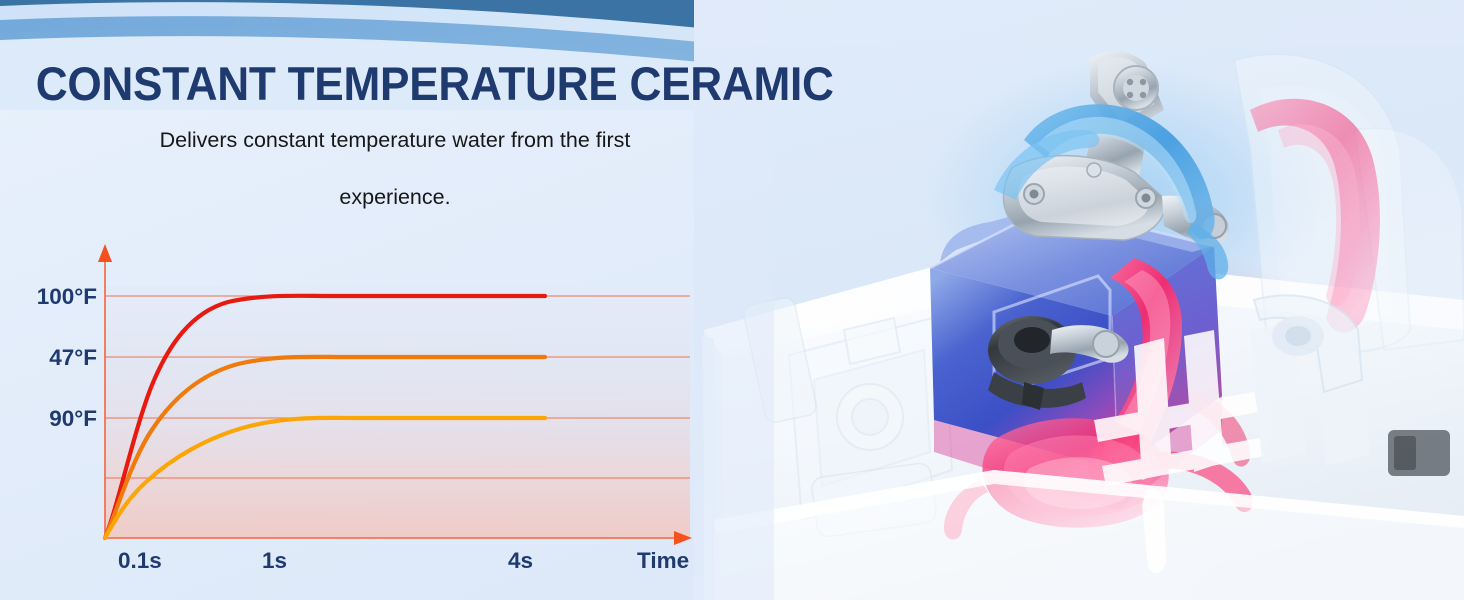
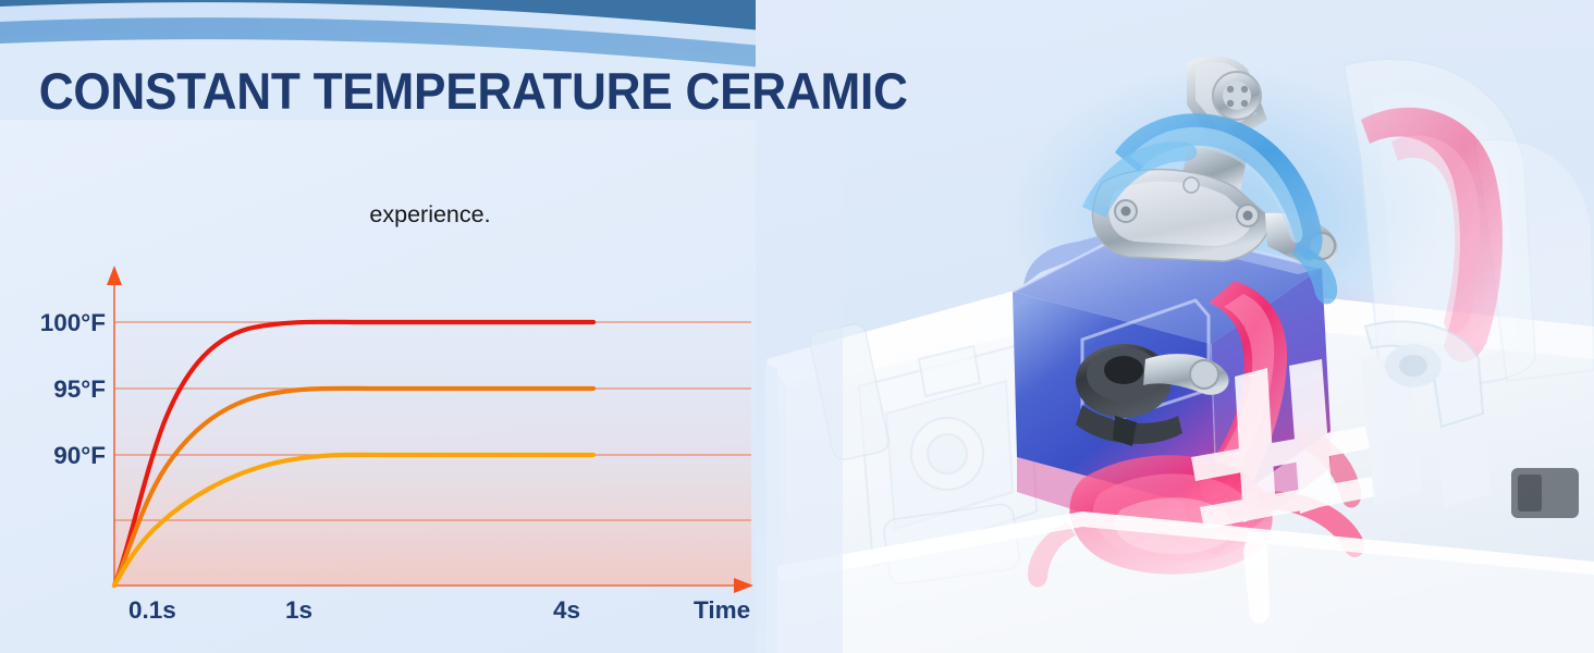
  CONSTANT TEMPERATURE CERAMIC
- Delivers constant temperature water from the first
  experience.
  100°F
- 47°F
+ 95°F
  90°F
  0.1s
  1s
  4s
  Time
